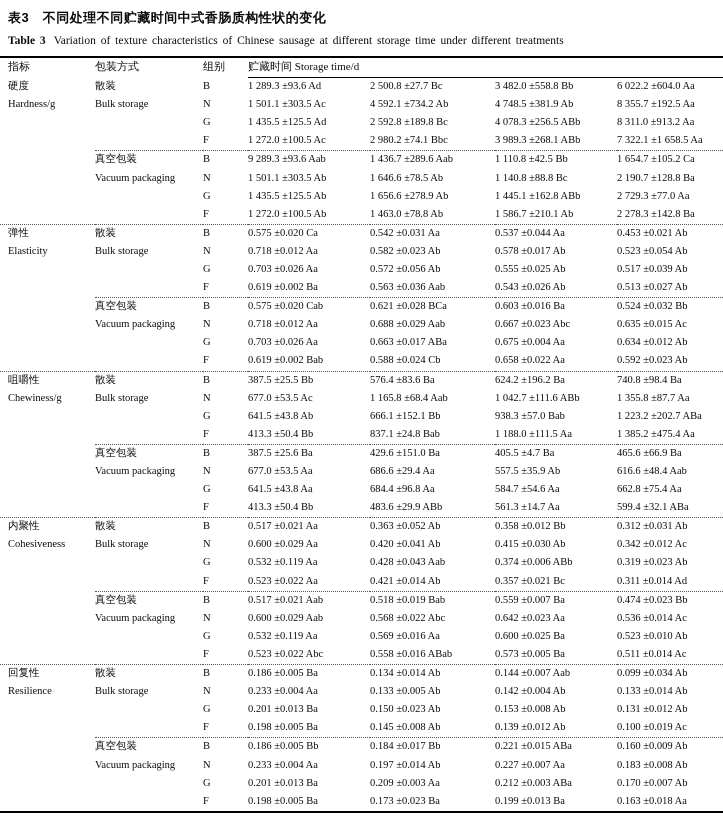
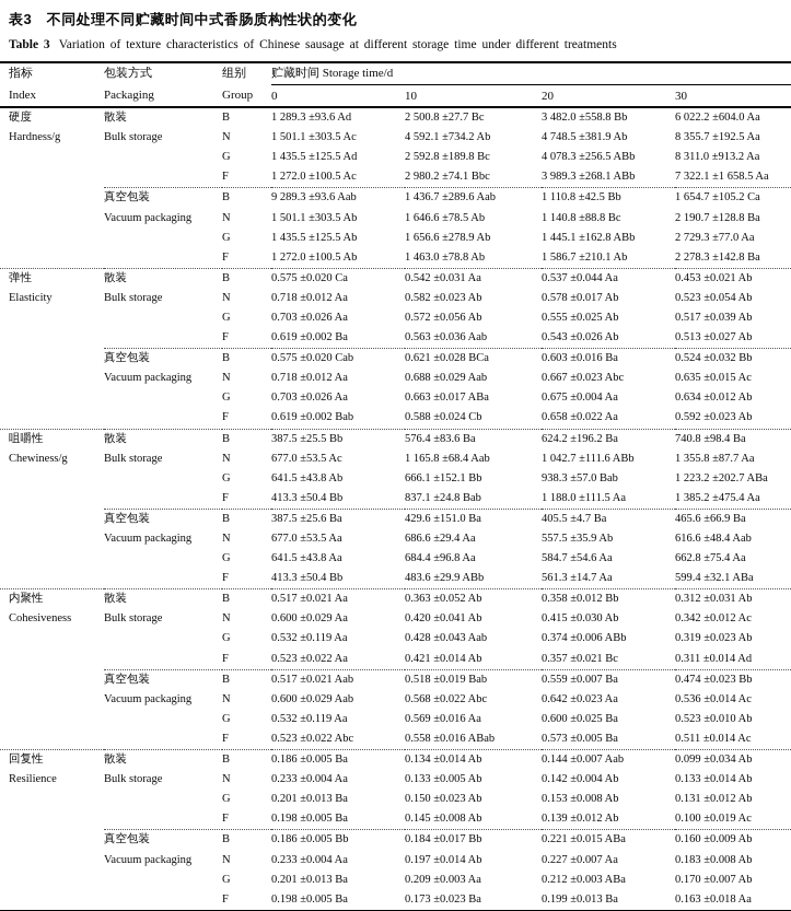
  表3 不同处理不同贮藏时间中式香肠质构性状的变化
  Table 3 Variation of texture characteristics of Chinese sausage at different storage time under different treatments
  指标	包装方式	组别	贮藏时间 Storage time/d
+ Index	Packaging	Group	0	10	20	30
  硬度	散装	B	1 289.3 ±93.6 Ad	2 500.8 ±27.7 Bc	3 482.0 ±558.8 Bb	6 022.2 ±604.0 Aa
  Hardness/g	Bulk storage	N	1 501.1 ±303.5 Ac	4 592.1 ±734.2 Ab	4 748.5 ±381.9 Ab	8 355.7 ±192.5 Aa
  		G	1 435.5 ±125.5 Ad	2 592.8 ±189.8 Bc	4 078.3 ±256.5 ABb	8 311.0 ±913.2 Aa
  		F	1 272.0 ±100.5 Ac	2 980.2 ±74.1 Bbc	3 989.3 ±268.1 ABb	7 322.1 ±1 658.5 Aa
  	真空包装	B	9 289.3 ±93.6 Aab	1 436.7 ±289.6 Aab	1 110.8 ±42.5 Bb	1 654.7 ±105.2 Ca
  	Vacuum packaging	N	1 501.1 ±303.5 Ab	1 646.6 ±78.5 Ab	1 140.8 ±88.8 Bc	2 190.7 ±128.8 Ba
  		G	1 435.5 ±125.5 Ab	1 656.6 ±278.9 Ab	1 445.1 ±162.8 ABb	2 729.3 ±77.0 Aa
  		F	1 272.0 ±100.5 Ab	1 463.0 ±78.8 Ab	1 586.7 ±210.1 Ab	2 278.3 ±142.8 Ba
  弹性	散装	B	0.575 ±0.020 Ca	0.542 ±0.031 Aa	0.537 ±0.044 Aa	0.453 ±0.021 Ab
  Elasticity	Bulk storage	N	0.718 ±0.012 Aa	0.582 ±0.023 Ab	0.578 ±0.017 Ab	0.523 ±0.054 Ab
  		G	0.703 ±0.026 Aa	0.572 ±0.056 Ab	0.555 ±0.025 Ab	0.517 ±0.039 Ab
  		F	0.619 ±0.002 Ba	0.563 ±0.036 Aab	0.543 ±0.026 Ab	0.513 ±0.027 Ab
  	真空包装	B	0.575 ±0.020 Cab	0.621 ±0.028 BCa	0.603 ±0.016 Ba	0.524 ±0.032 Bb
  	Vacuum packaging	N	0.718 ±0.012 Aa	0.688 ±0.029 Aab	0.667 ±0.023 Abc	0.635 ±0.015 Ac
  		G	0.703 ±0.026 Aa	0.663 ±0.017 ABa	0.675 ±0.004 Aa	0.634 ±0.012 Ab
  		F	0.619 ±0.002 Bab	0.588 ±0.024 Cb	0.658 ±0.022 Aa	0.592 ±0.023 Ab
  咀嚼性	散装	B	387.5 ±25.5 Bb	576.4 ±83.6 Ba	624.2 ±196.2 Ba	740.8 ±98.4 Ba
  Chewiness/g	Bulk storage	N	677.0 ±53.5 Ac	1 165.8 ±68.4 Aab	1 042.7 ±111.6 ABb	1 355.8 ±87.7 Aa
  		G	641.5 ±43.8 Ab	666.1 ±152.1 Bb	938.3 ±57.0 Bab	1 223.2 ±202.7 ABa
  		F	413.3 ±50.4 Bb	837.1 ±24.8 Bab	1 188.0 ±111.5 Aa	1 385.2 ±475.4 Aa
  	真空包装	B	387.5 ±25.6 Ba	429.6 ±151.0 Ba	405.5 ±4.7 Ba	465.6 ±66.9 Ba
  	Vacuum packaging	N	677.0 ±53.5 Aa	686.6 ±29.4 Aa	557.5 ±35.9 Ab	616.6 ±48.4 Aab
  		G	641.5 ±43.8 Aa	684.4 ±96.8 Aa	584.7 ±54.6 Aa	662.8 ±75.4 Aa
  		F	413.3 ±50.4 Bb	483.6 ±29.9 ABb	561.3 ±14.7 Aa	599.4 ±32.1 ABa
  内聚性	散装	B	0.517 ±0.021 Aa	0.363 ±0.052 Ab	0.358 ±0.012 Bb	0.312 ±0.031 Ab
  Cohesiveness	Bulk storage	N	0.600 ±0.029 Aa	0.420 ±0.041 Ab	0.415 ±0.030 Ab	0.342 ±0.012 Ac
  		G	0.532 ±0.119 Aa	0.428 ±0.043 Aab	0.374 ±0.006 ABb	0.319 ±0.023 Ab
  		F	0.523 ±0.022 Aa	0.421 ±0.014 Ab	0.357 ±0.021 Bc	0.311 ±0.014 Ad
  	真空包装	B	0.517 ±0.021 Aab	0.518 ±0.019 Bab	0.559 ±0.007 Ba	0.474 ±0.023 Bb
  	Vacuum packaging	N	0.600 ±0.029 Aab	0.568 ±0.022 Abc	0.642 ±0.023 Aa	0.536 ±0.014 Ac
  		G	0.532 ±0.119 Aa	0.569 ±0.016 Aa	0.600 ±0.025 Ba	0.523 ±0.010 Ab
  		F	0.523 ±0.022 Abc	0.558 ±0.016 ABab	0.573 ±0.005 Ba	0.511 ±0.014 Ac
  回复性	散装	B	0.186 ±0.005 Ba	0.134 ±0.014 Ab	0.144 ±0.007 Aab	0.099 ±0.034 Ab
  Resilience	Bulk storage	N	0.233 ±0.004 Aa	0.133 ±0.005 Ab	0.142 ±0.004 Ab	0.133 ±0.014 Ab
  		G	0.201 ±0.013 Ba	0.150 ±0.023 Ab	0.153 ±0.008 Ab	0.131 ±0.012 Ab
  		F	0.198 ±0.005 Ba	0.145 ±0.008 Ab	0.139 ±0.012 Ab	0.100 ±0.019 Ac
  	真空包装	B	0.186 ±0.005 Bb	0.184 ±0.017 Bb	0.221 ±0.015 ABa	0.160 ±0.009 Ab
  	Vacuum packaging	N	0.233 ±0.004 Aa	0.197 ±0.014 Ab	0.227 ±0.007 Aa	0.183 ±0.008 Ab
  		G	0.201 ±0.013 Ba	0.209 ±0.003 Aa	0.212 ±0.003 ABa	0.170 ±0.007 Ab
  		F	0.198 ±0.005 Ba	0.173 ±0.023 Ba	0.199 ±0.013 Ba	0.163 ±0.018 Aa
